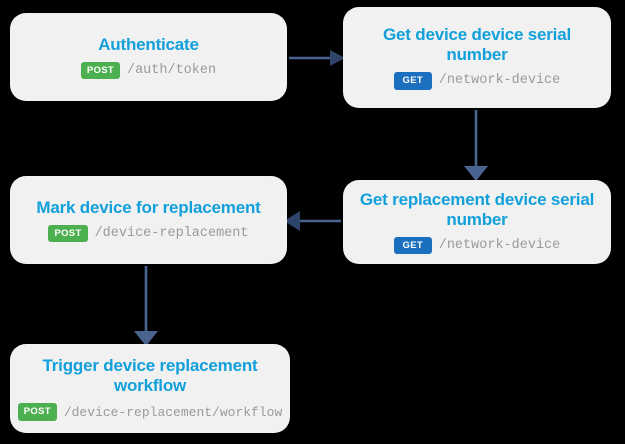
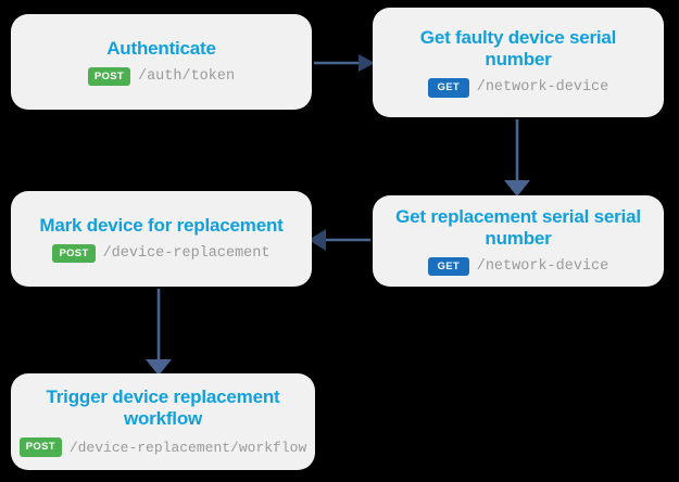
  Authenticate
  POST
  /auth/token
- Get device device serial number
+ Get faulty device serial number
  GET
  /network-device
  Mark device for replacement
  POST
  /device-replacement
- Get replacement device serial number
+ Get replacement serial serial number
  GET
  /network-device
  Trigger device replacement workflow
  POST
  /device-replacement/workflow
